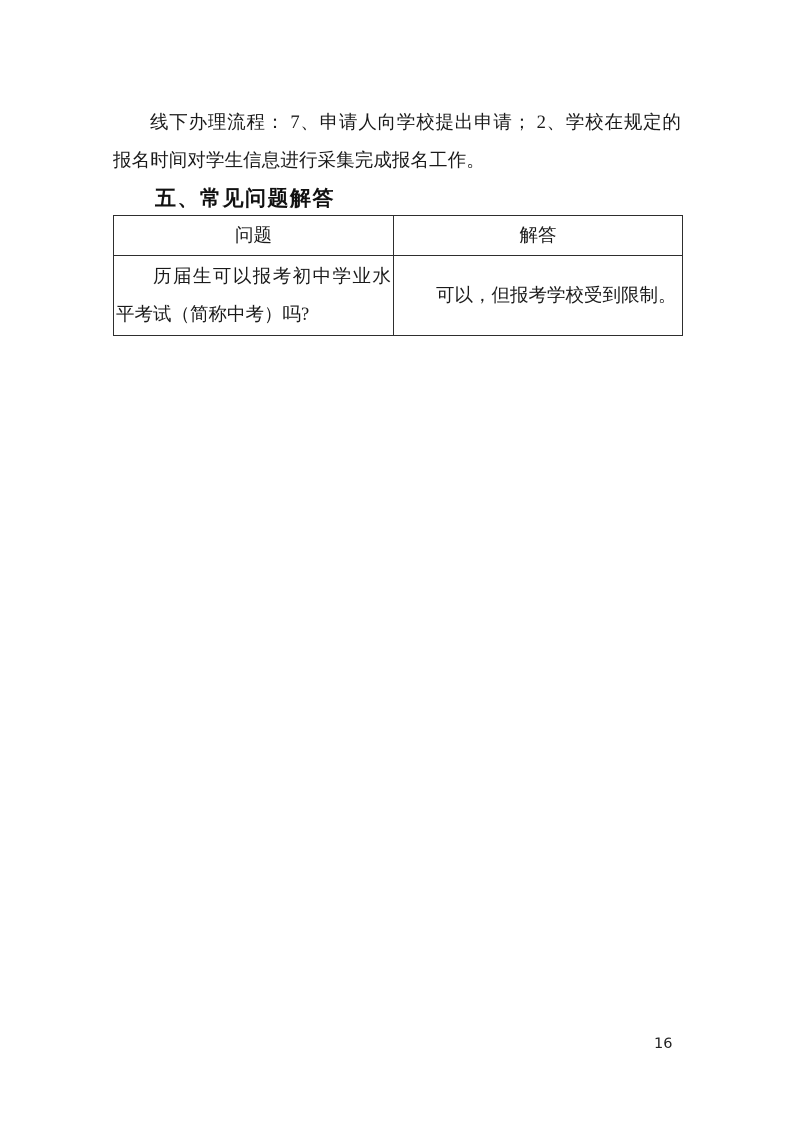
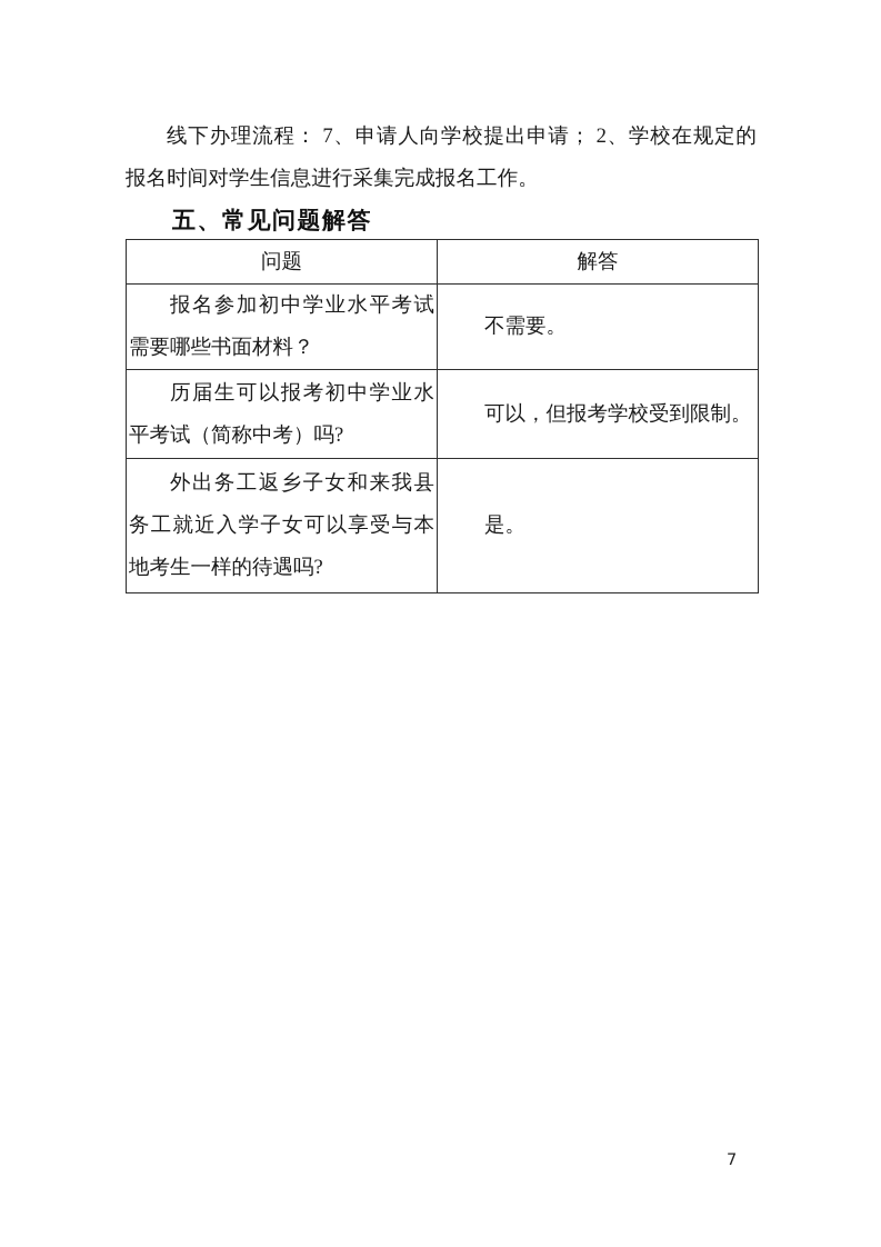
  线下办理流程： 7、申请人向学校提出申请； 2、学校在规定的
  报名时间对学生信息进行采集完成报名工作。
  五、常见问题解答
  问题	解答
+ 报名参加初中学业水平考试需要哪些书面材料？	不需要。
  历届生可以报考初中学业水平考试（简称中考）吗?	可以，但报考学校受到限制。
+ 外出务工返乡子女和来我县务工就近入学子女可以享受与本地考生一样的待遇吗?	是。
- 16
+ 7
